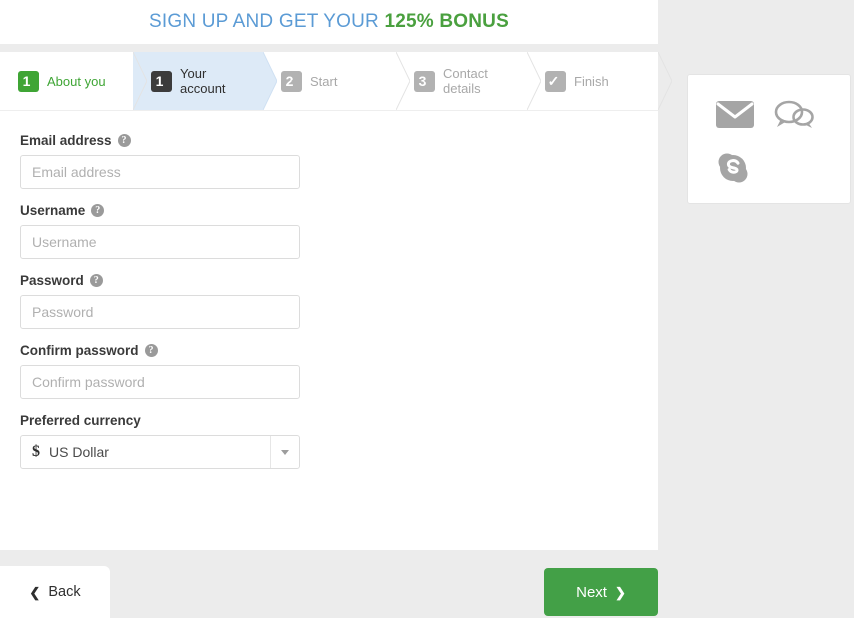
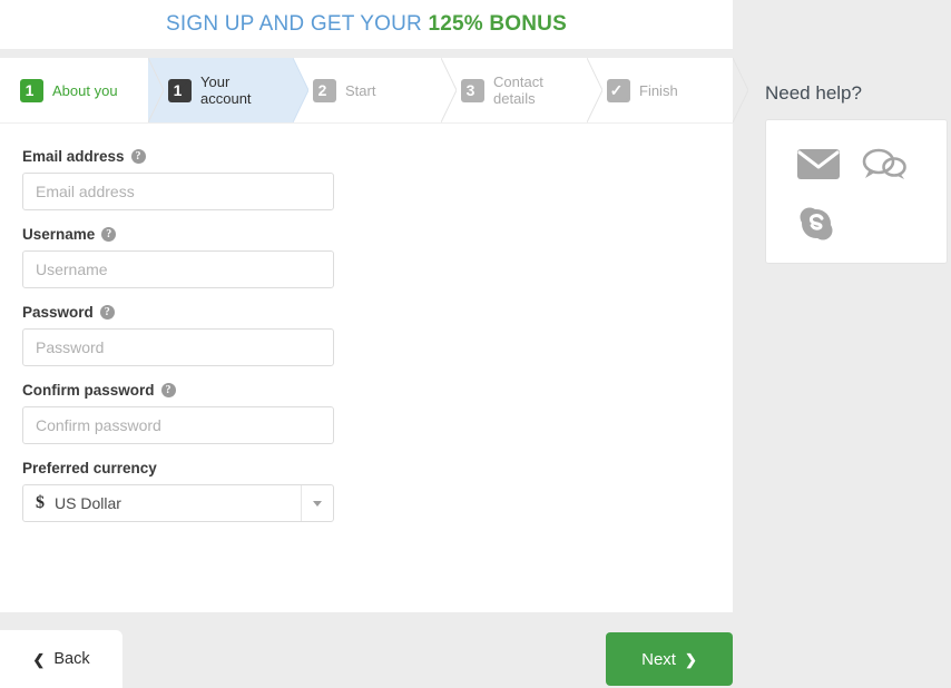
  SIGN UP AND GET YOUR 125% BONUS
  1
  About you
  1
  Your
  account
  2
  Start
  3
  Contact
  details
  ✓
  Finish
  Email address
  ?
  Email address
  Username
  ?
  Username
  Password
  ?
  Password
  Confirm password
  ?
  Confirm password
  Preferred currency
  $
  US Dollar
  ❮
  Back
  Next
  ❯
+ Need help?
